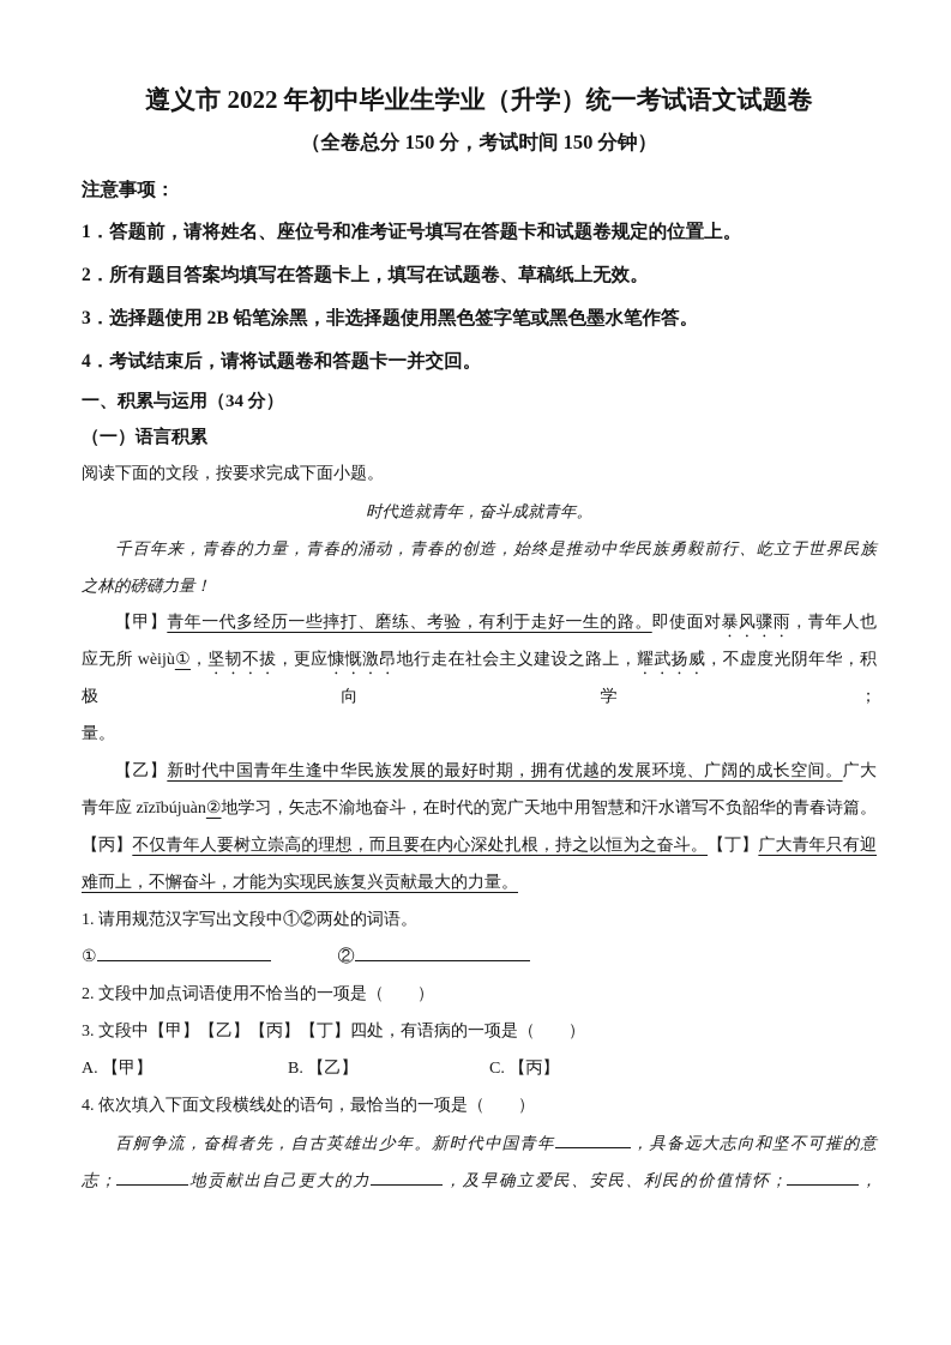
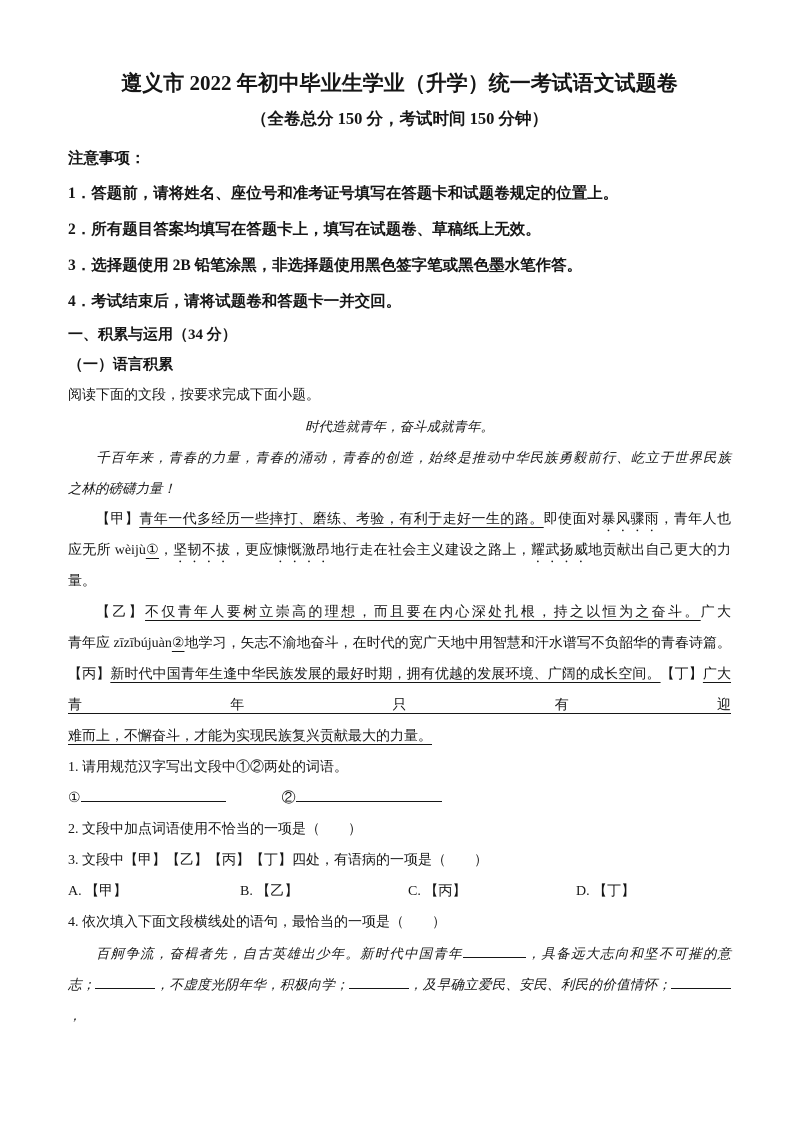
  遵义市 2022 年初中毕业生学业（升学）统一考试语文试题卷
  （全卷总分 150 分，考试时间 150 分钟）
  注意事项：
  1．答题前，请将姓名、座位号和准考证号填写在答题卡和试题卷规定的位置上。
  2．所有题目答案均填写在答题卡上，填写在试题卷、草稿纸上无效。
  3．选择题使用 2B 铅笔涂黑，非选择题使用黑色签字笔或黑色墨水笔作答。
  4．考试结束后，请将试题卷和答题卡一并交回。
  一、积累与运用（34 分）
  （一）语言积累
  阅读下面的文段，按要求完成下面小题。
  时代造就青年，奋斗成就青年。
  千百年来，青春的力量，青春的涌动，青春的创造，始终是推动中华民族勇毅前行、屹立于世界民族
  之林的磅礴力量！
  【甲】青年一代多经历一些摔打、磨练、考验，有利于走好一生的路。即使面对暴风骤雨，青年人也
- 应无所 wèijù①，坚韧不拔，更应慷慨激昂地行走在社会主义建设之路上，耀武扬威，不虚度光阴年华，积极向学；
+ 应无所 wèijù①，坚韧不拔，更应慷慨激昂地行走在社会主义建设之路上，耀武扬威地贡献出自己更大的力
  量。
- 【乙】新时代中国青年生逢中华民族发展的最好时期，拥有优越的发展环境、广阔的成长空间。广大
+ 【乙】不仅青年人要树立崇高的理想，而且要在内心深处扎根，持之以恒为之奋斗。广大
  青年应 zīzībújuàn②地学习，矢志不渝地奋斗，在时代的宽广天地中用智慧和汗水谱写不负韶华的青春诗篇。
- 【丙】不仅青年人要树立崇高的理想，而且要在内心深处扎根，持之以恒为之奋斗。【丁】广大青年只有迎
+ 【丙】新时代中国青年生逢中华民族发展的最好时期，拥有优越的发展环境、广阔的成长空间。【丁】广大青年只有迎
  难而上，不懈奋斗，才能为实现民族复兴贡献最大的力量。
  1. 请用规范汉字写出文段中①②两处的词语。
  ① ②
  2. 文段中加点词语使用不恰当的一项是（ ）
  3. 文段中【甲】【乙】【丙】【丁】四处，有语病的一项是（ ）
  A. 【甲】
  B. 【乙】
  C. 【丙】
+ D. 【丁】
  4. 依次填入下面文段横线处的语句，最恰当的一项是（ ）
  百舸争流，奋楫者先，自古英雄出少年。新时代中国青年 ，具备远大志向和坚不可摧的意
- 志； 地贡献出自己更大的力 ，及早确立爱民、安民、利民的价值情怀； ，
+ 志； ，不虚度光阴年华，积极向学； ，及早确立爱民、安民、利民的价值情怀；，
